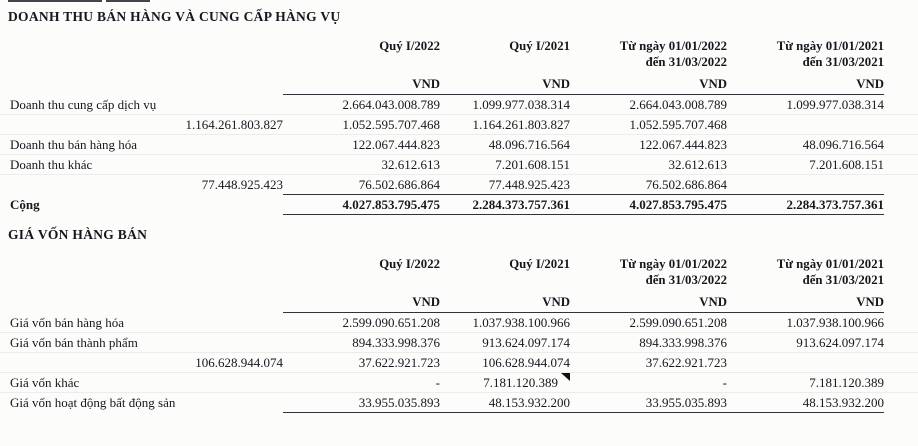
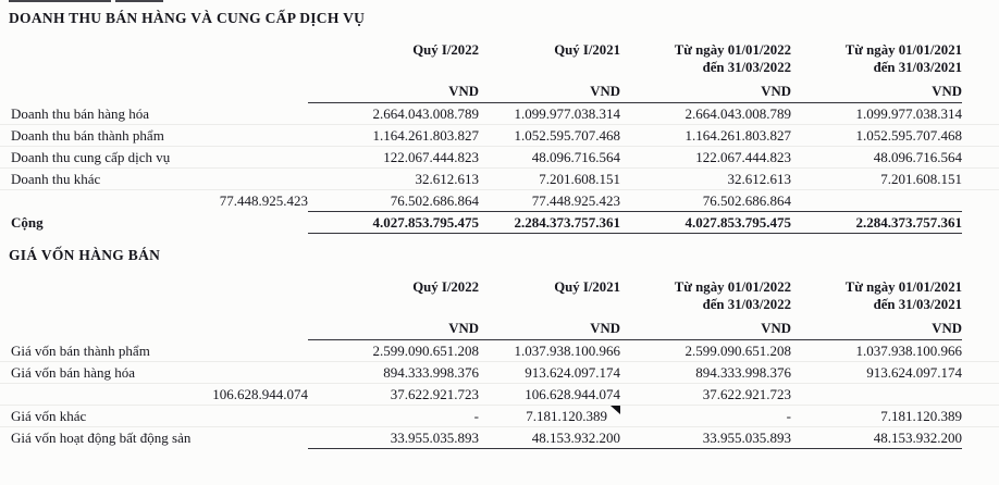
- DOANH THU BÁN HÀNG VÀ CUNG CẤP HÀNG VỤ
+ DOANH THU BÁN HÀNG VÀ CUNG CẤP DỊCH VỤ
  Quý I/2022
  Quý I/2021
  Từ ngày 01/01/2022
  đến 31/03/2022
  Từ ngày 01/01/2021
  đến 31/03/2021
  VND
  VND
  VND
  VND
- Doanh thu cung cấp dịch vụ
+ Doanh thu bán hàng hóa
  2.664.043.008.789
  1.099.977.038.314
  2.664.043.008.789
  1.099.977.038.314
+ Doanh thu bán thành phẩm
  1.164.261.803.827
  1.052.595.707.468
  1.164.261.803.827
  1.052.595.707.468
- Doanh thu bán hàng hóa
+ Doanh thu cung cấp dịch vụ
  122.067.444.823
  48.096.716.564
  122.067.444.823
  48.096.716.564
  Doanh thu khác
  32.612.613
  7.201.608.151
  32.612.613
  7.201.608.151
  77.448.925.423
  76.502.686.864
  77.448.925.423
  76.502.686.864
  Cộng
  4.027.853.795.475
  2.284.373.757.361
  4.027.853.795.475
  2.284.373.757.361
  GIÁ VỐN HÀNG BÁN
  Quý I/2022
  Quý I/2021
  Từ ngày 01/01/2022
  đến 31/03/2022
  Từ ngày 01/01/2021
  đến 31/03/2021
  VND
  VND
  VND
  VND
- Giá vốn bán hàng hóa
+ Giá vốn bán thành phẩm
  2.599.090.651.208
  1.037.938.100.966
  2.599.090.651.208
  1.037.938.100.966
- Giá vốn bán thành phẩm
+ Giá vốn bán hàng hóa
  894.333.998.376
  913.624.097.174
  894.333.998.376
  913.624.097.174
  106.628.944.074
  37.622.921.723
  106.628.944.074
  37.622.921.723
  Giá vốn khác
  -
  7.181.120.389
  -
  7.181.120.389
  Giá vốn hoạt động bất động sản
  33.955.035.893
  48.153.932.200
  33.955.035.893
  48.153.932.200
